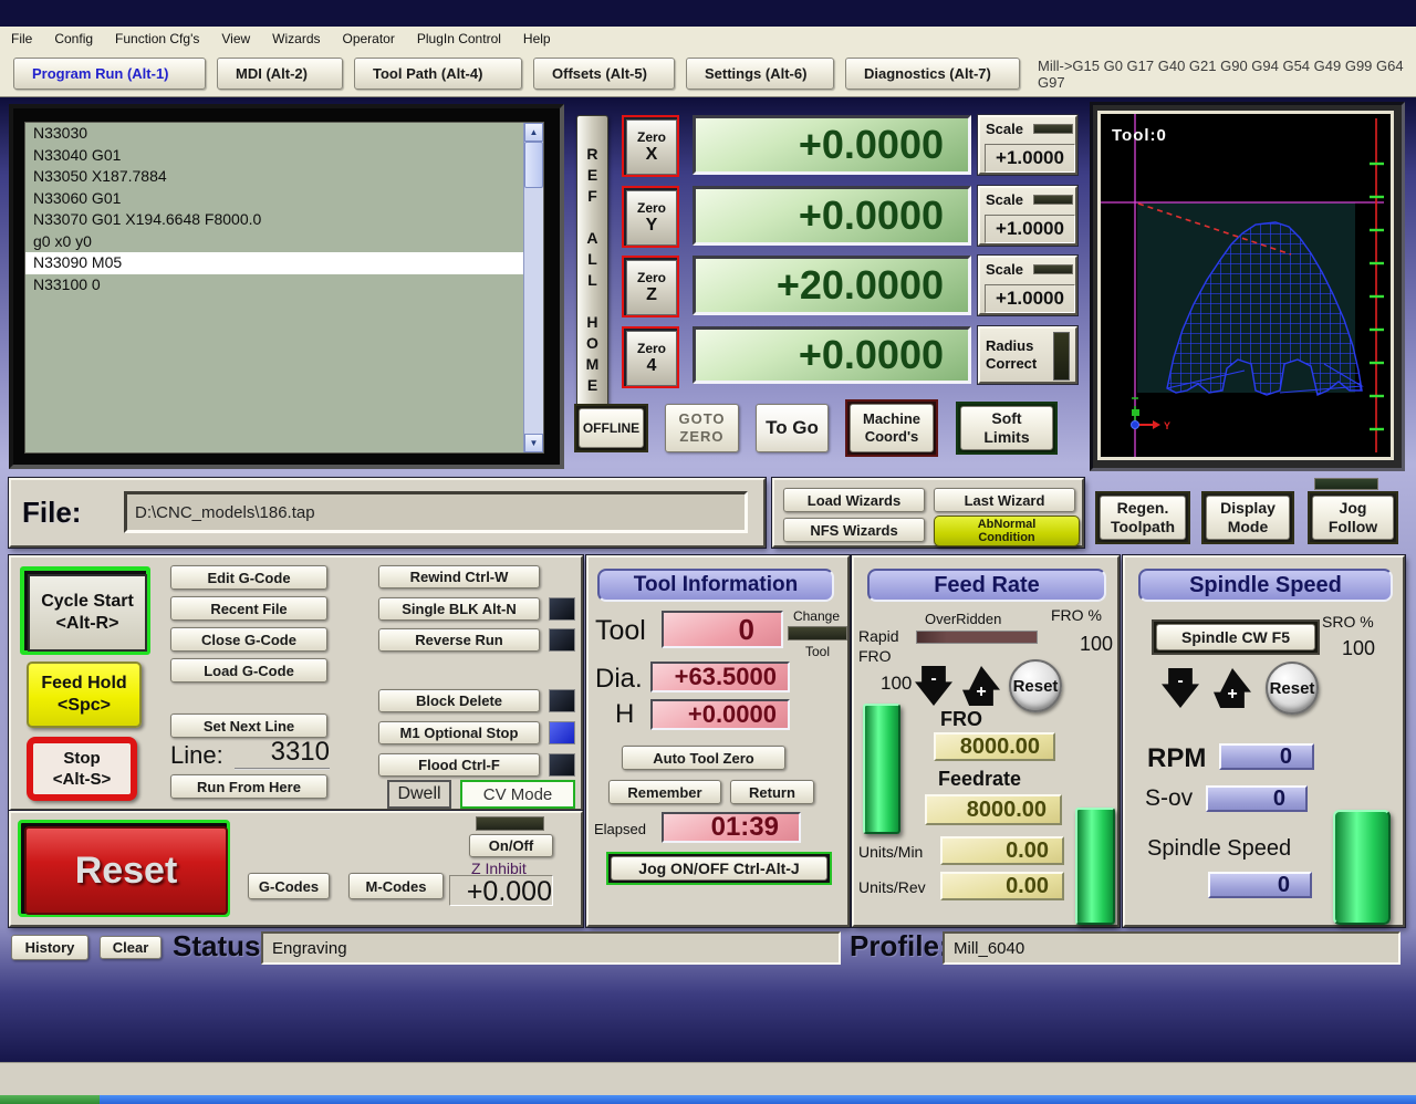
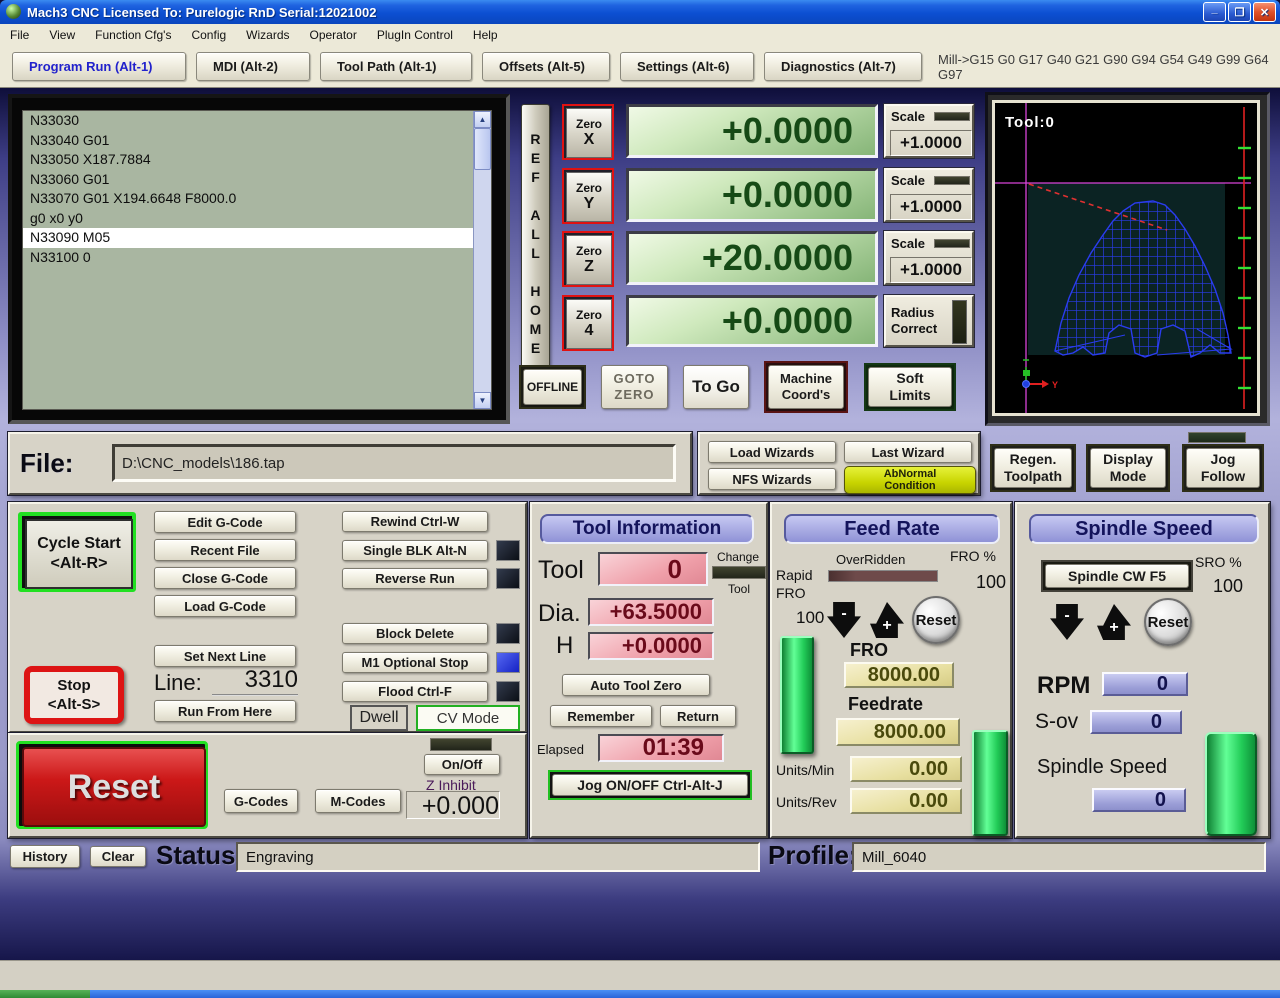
+ Mach3 CNC Licensed To: Purelogic RnD Serial:12021002
+ _
+ ❐
+ ✕
  File
- Config
+ View
  Function Cfg's
- View
+ Config
  Wizards
  Operator
  PlugIn Control
  Help
  Program Run (Alt-1)
  MDI (Alt-2)
- Tool Path (Alt-4)
+ Tool Path (Alt-1)
  Offsets (Alt-5)
  Settings (Alt-6)
  Diagnostics (Alt-7)
  Mill->G15 G0 G17 G40 G21 G90 G94 G54 G49 G99 G64 G97
  N33030
  N33040 G01
  N33050 X187.7884
  N33060 G01
  N33070 G01 X194.6648 F8000.0
  g0 x0 y0
  N33090 M05
  N33100 0
  ▲
  ▼
  R
  E
  F
  A
  L
  L
  H
  O
  M
  E
  Zero
  X
  +0.0000
  Scale
  +1.0000
  Zero
  Y
  +0.0000
  Scale
  +1.0000
  Zero
  Z
  +20.0000
  Scale
  +1.0000
  Zero
  4
  +0.0000
  Radius
  Correct
  OFFLINE
  GOTO
  ZERO
  To Go
  Machine
  Coord's
  Soft
  Limits
  Y
  Tool:0
  File:
  D:\CNC_models\186.tap
  Load Wizards
  Last Wizard
  NFS Wizards
  AbNormal
  Condition
  Regen.
  Toolpath
  Display
  Mode
  Jog
  Follow
  Cycle Start
  <Alt-R>
- Feed Hold
- <Spc>
  Stop
  <Alt-S>
  Edit G-Code
  Recent File
  Close G-Code
  Load G-Code
  Set Next Line
  Line:
  3310
  Run From Here
  Rewind Ctrl-W
  Single BLK Alt-N
  Reverse Run
  Block Delete
  M1 Optional Stop
  Flood Ctrl-F
  Dwell
  CV Mode
  Reset
  G-Codes
  M-Codes
  On/Off
  Z Inhibit
  +0.000
  Tool Information
  Tool
  0
  Change
  Tool
  Dia.
  +63.5000
  H
  +0.0000
  Auto Tool Zero
  Remember
  Return
  Elapsed
  01:39
  Jog ON/OFF Ctrl-Alt-J
  Feed Rate
  OverRidden
  FRO %
  100
  Rapid
  FRO
  100
  -
  +
  Reset
  FRO
  8000.00
  Feedrate
  8000.00
  Units/Min
  0.00
  Units/Rev
  0.00
  Spindle Speed
  Spindle CW F5
  SRO %
  100
  -
  +
  Reset
  RPM
  0
  S-ov
  0
  Spindle Speed
  0
  History
  Clear
  Status
  Engraving
  Profile
  Mill_6040
